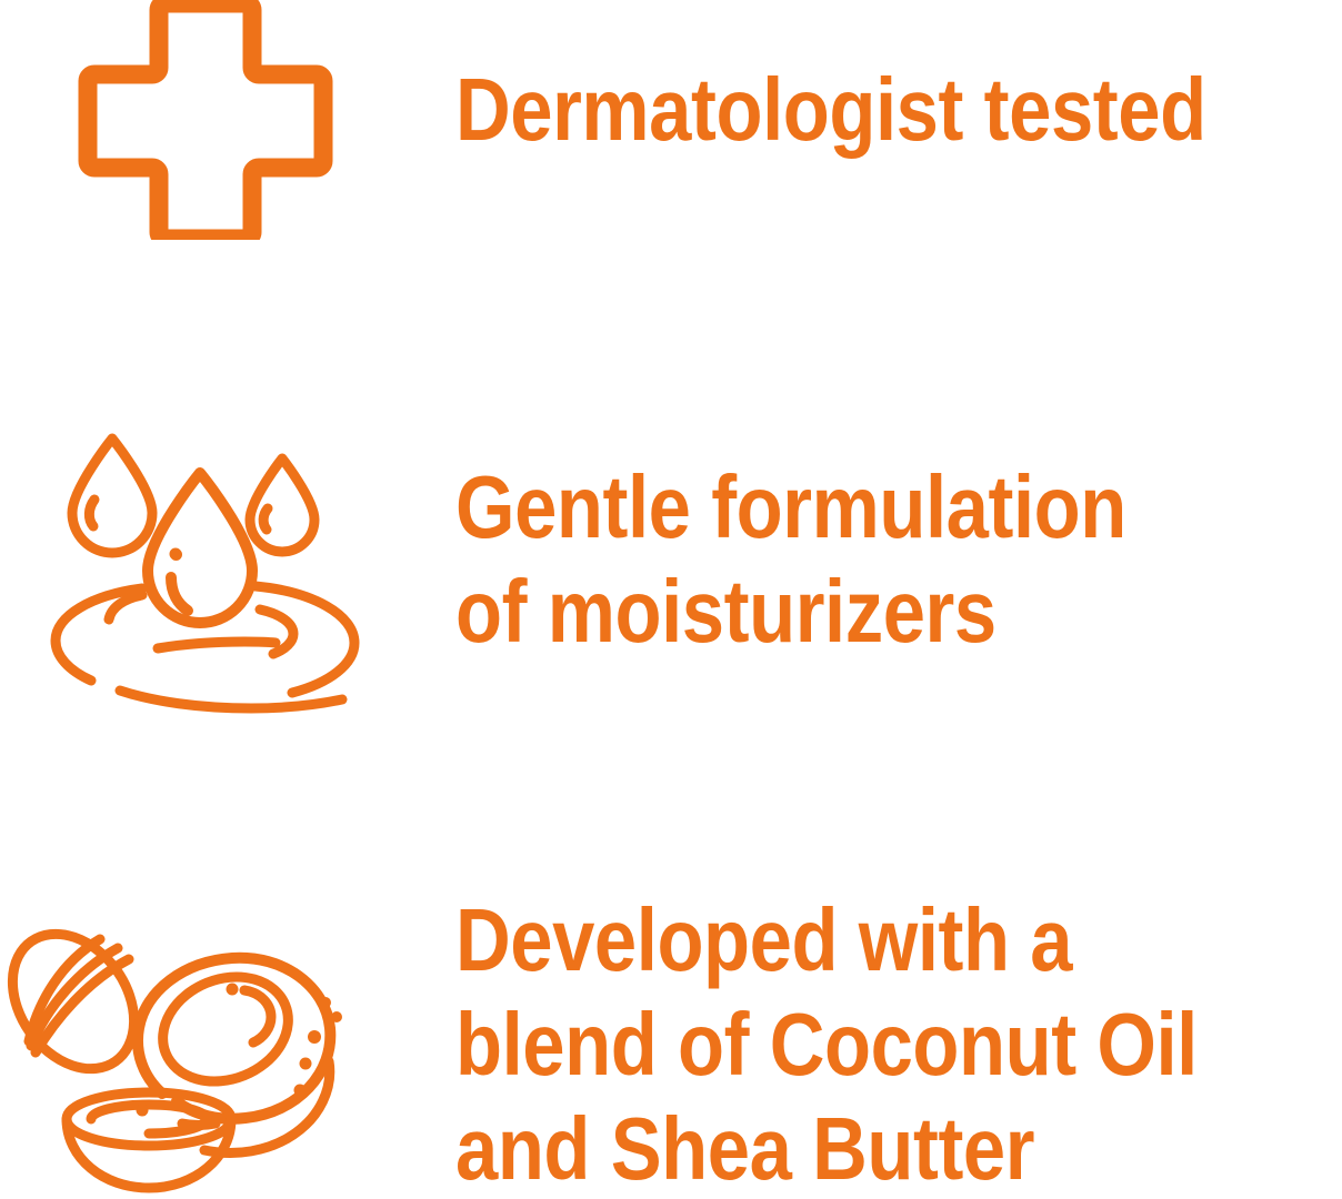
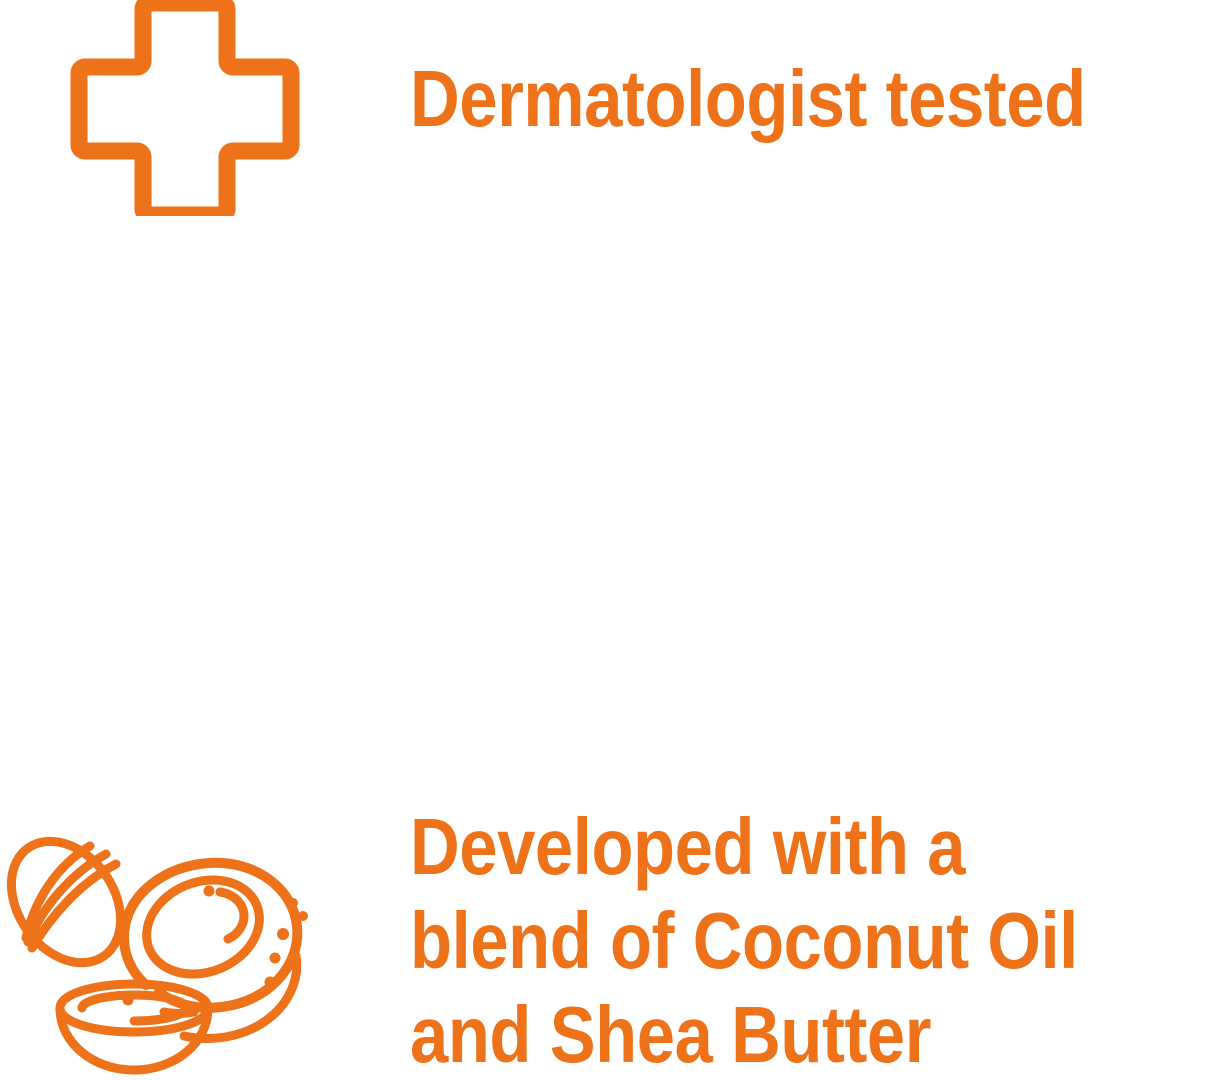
  Dermatologist tested
- Gentle formulation
- of moisturizers
  Developed with a
  blend of Coconut Oil
  and Shea Butter
